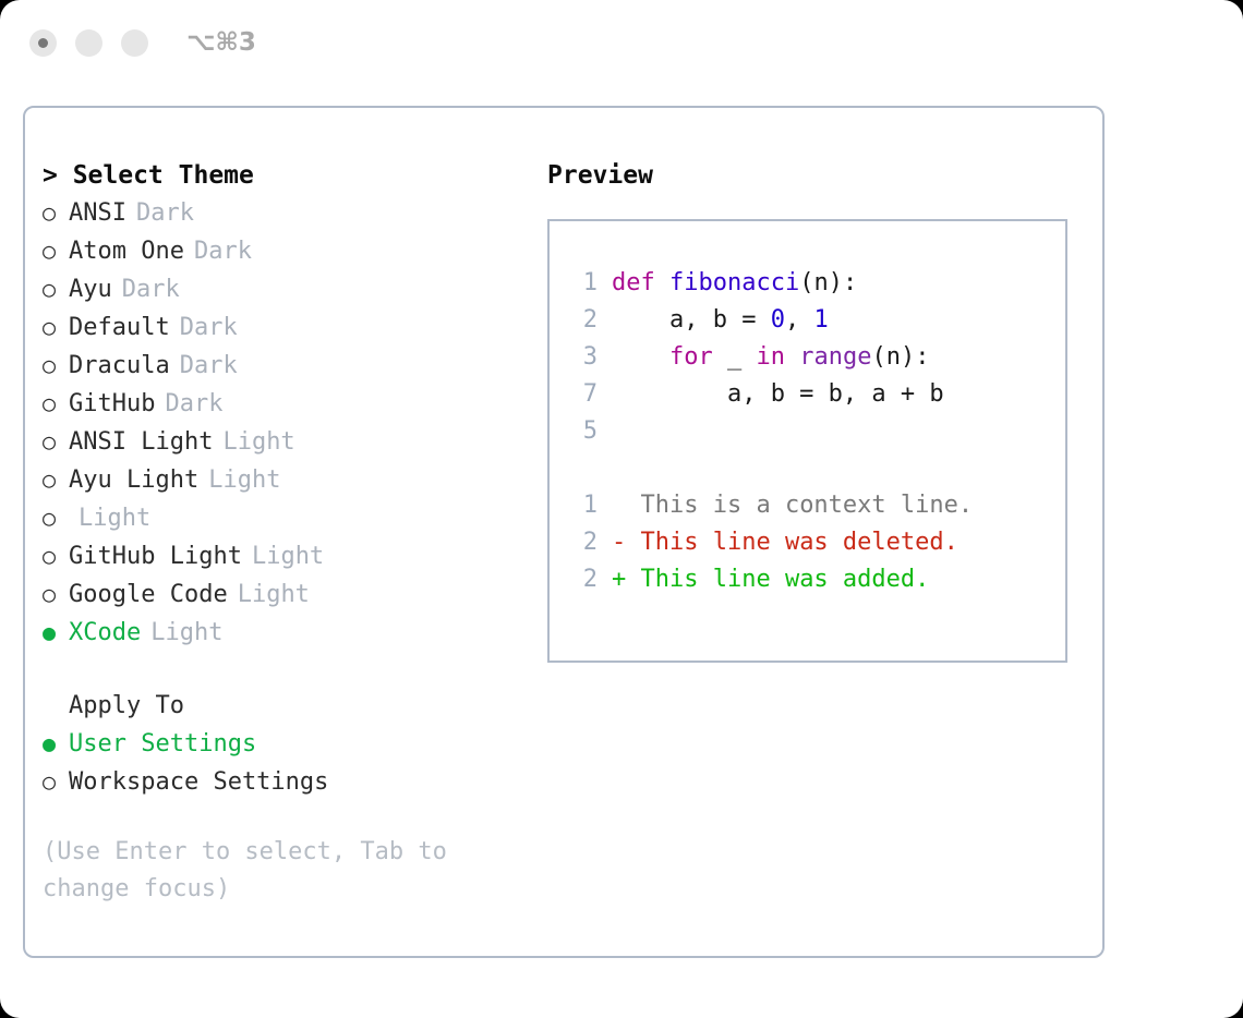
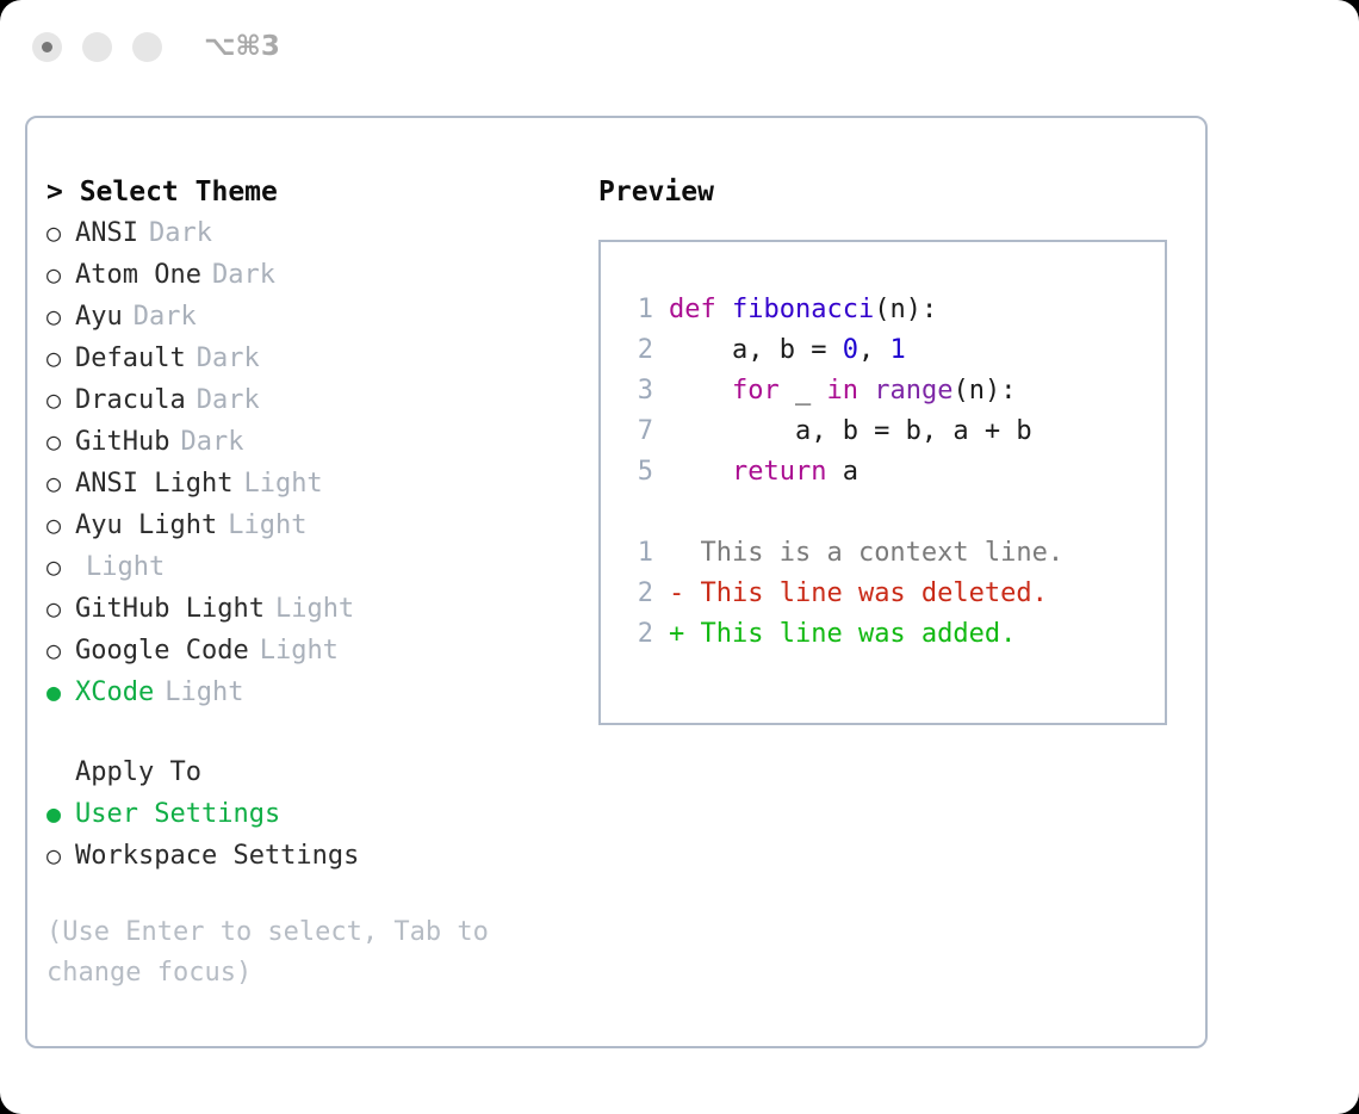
  ⌥⌘3
  > Select Theme
  ○
  ANSI
  Dark
  ○
  Atom One
  Dark
  ○
  Ayu
  Dark
  ○
  Default
  Dark
  ○
  Dracula
  Dark
  ○
  GitHub
  Dark
  ○
  ANSI Light
  Light
  ○
  Ayu Light
  Light
  ○
  Light
  ○
  GitHub Light
  Light
  ○
  Google Code
  Light
  ●
  XCode
  Light
  Apply To
  ●
  User Settings
  ○
  Workspace Settings
  (Use Enter to select, Tab to change focus)
  Preview
  1
  def fibonacci(n):
  2
  a, b = 0, 1
  3
  for _ in range(n):
  7
  a, b = b, a + b
  5
+ return a
  1
  This is a context line.
  2
  - This line was deleted.
  2
  + This line was added.
